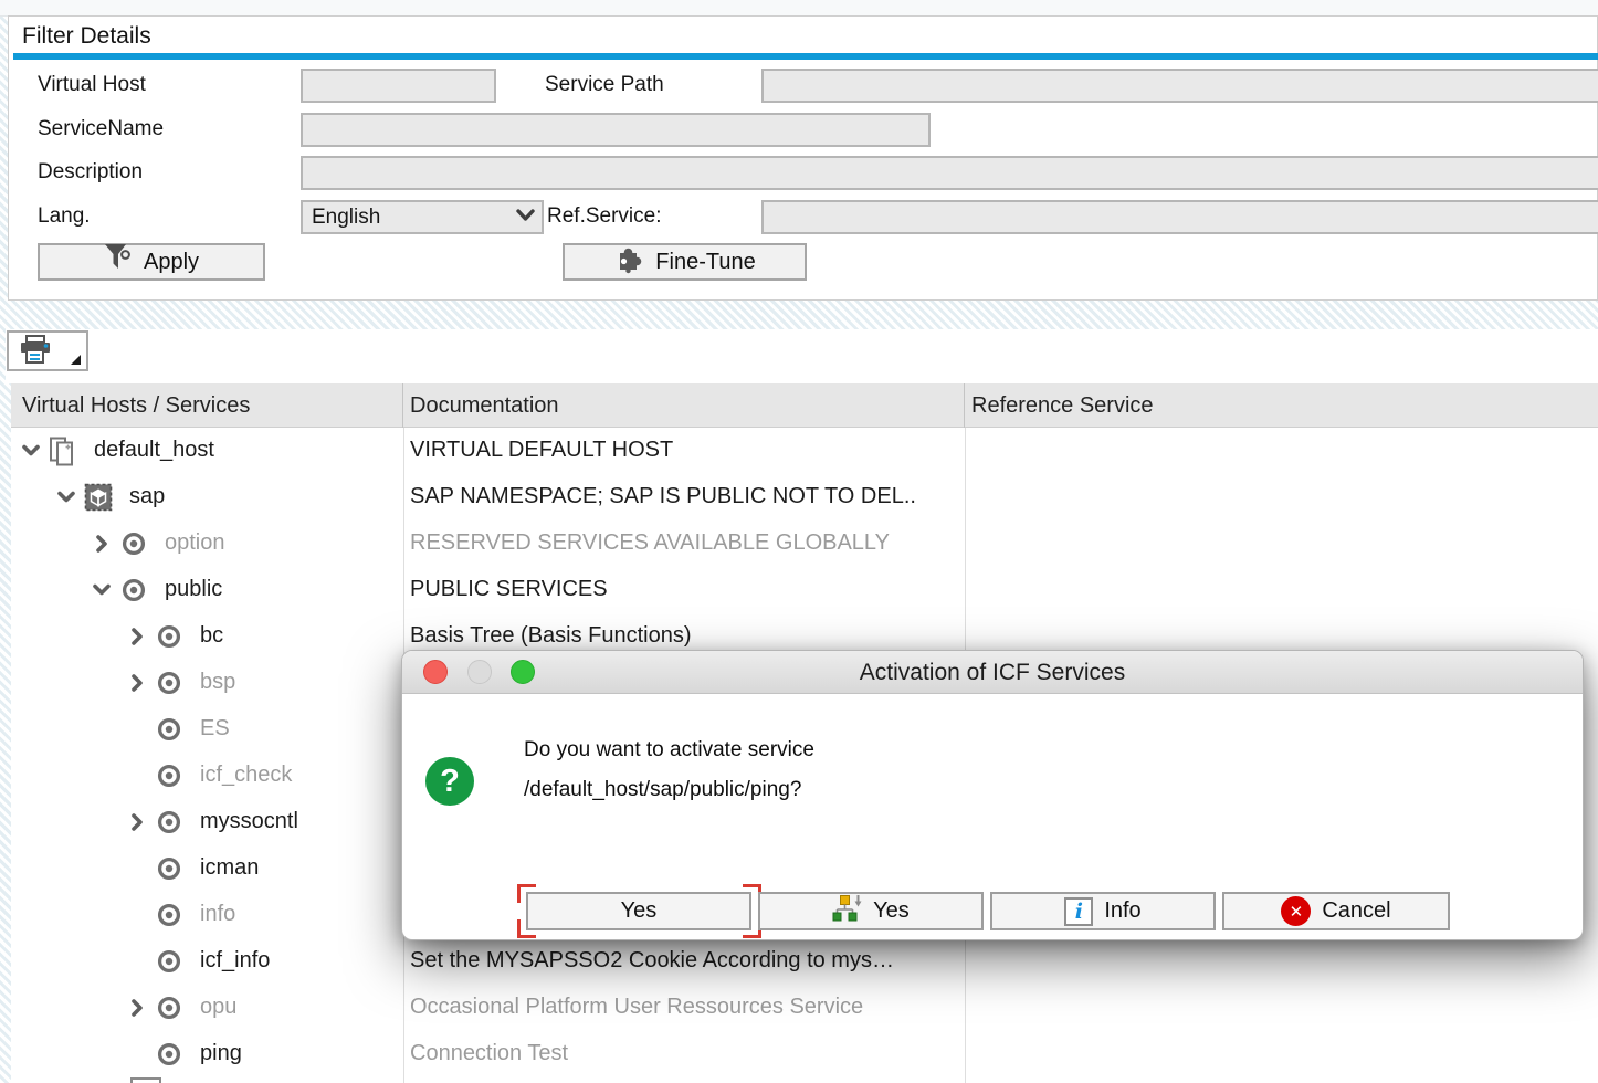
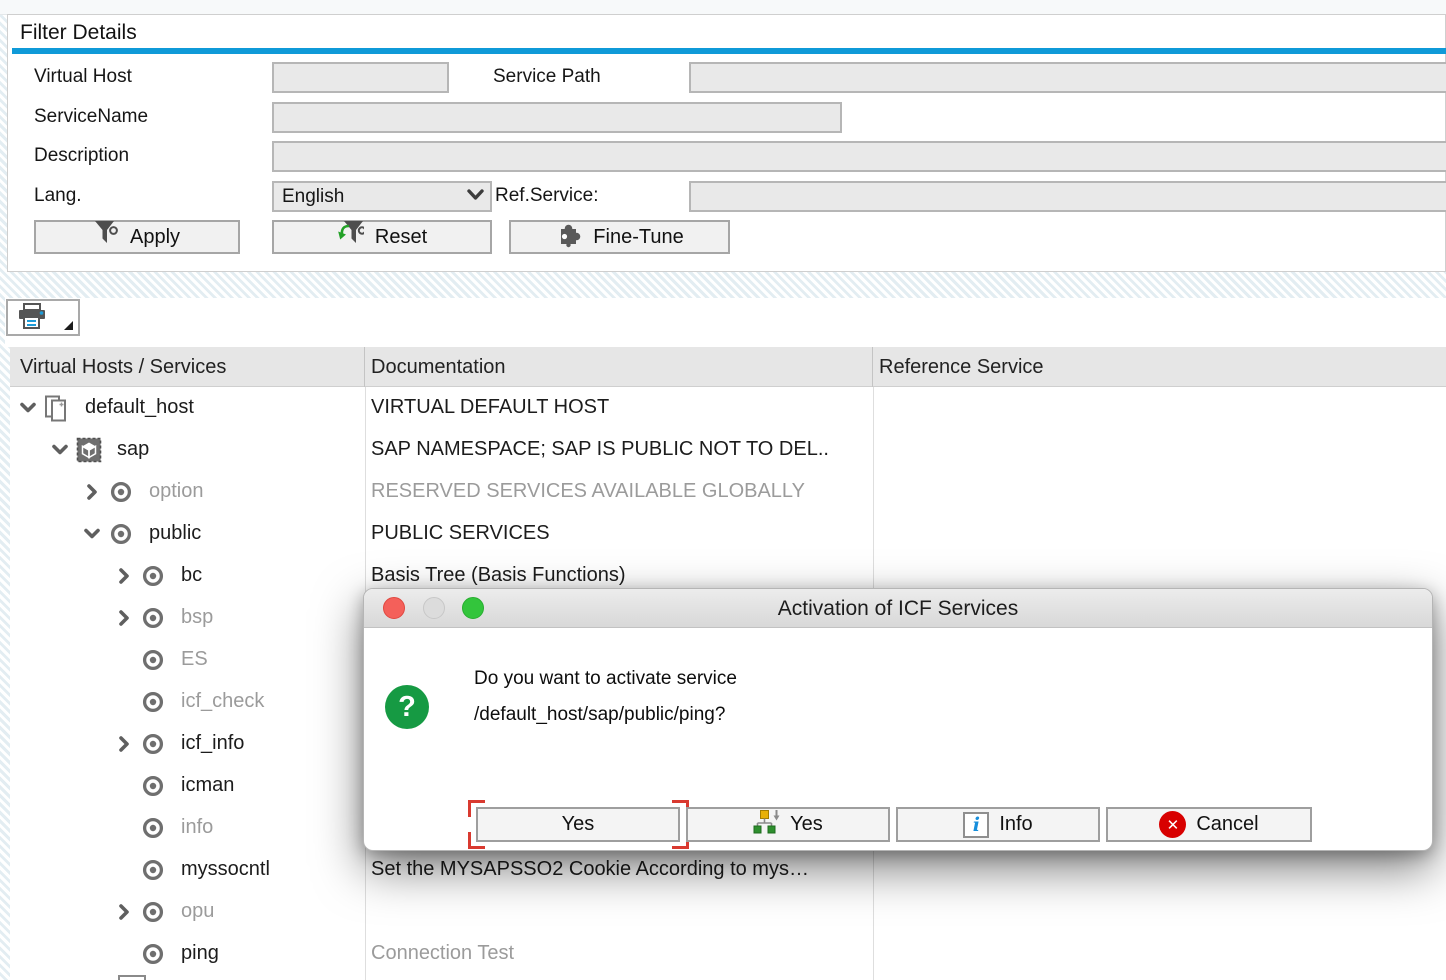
  Filter Details
  Virtual Host
  Service Path
  ServiceName
  Description
  Lang.
  English
  Ref.Service:
  Apply
+ Reset
  Fine-Tune
  Virtual Hosts / Services
  Documentation
  Reference Service
  default_host
  VIRTUAL DEFAULT HOST
  sap
  SAP NAMESPACE; SAP IS PUBLIC NOT TO DEL..
  option
  RESERVED SERVICES AVAILABLE GLOBALLY
  public
  PUBLIC SERVICES
  bc
  Basis Tree (Basis Functions)
  bsp
  ES
  icf_check
- myssocntl
+ icf_info
  icman
  info
- icf_info
+ myssocntl
  Set the MYSAPSSO2 Cookie According to mys…
  opu
- Occasional Platform User Ressources Service
  ping
  Connection Test
  Activation of ICF Services
  ?
  Do you want to activate service
  /default_host/sap/public/ping?
  Yes
  Yes
  i
  Info
  ✕
  Cancel
